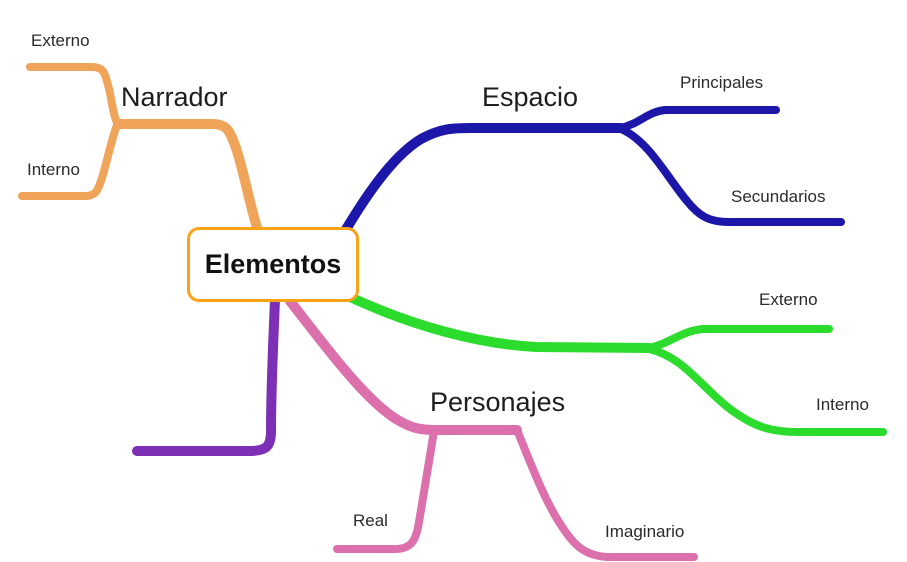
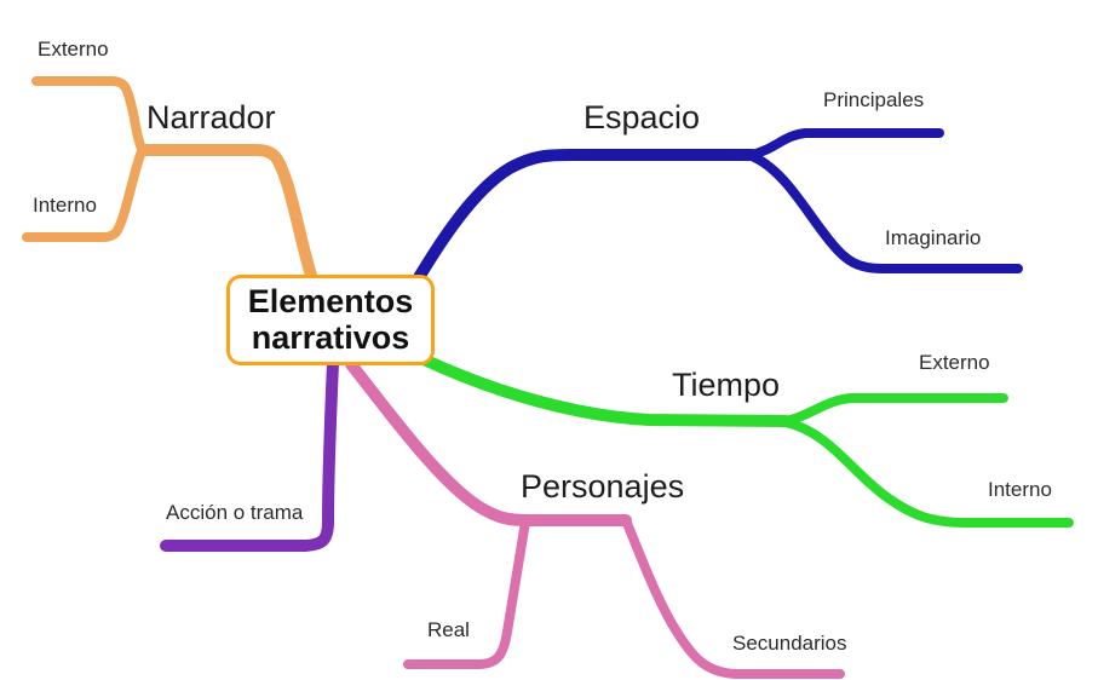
  Narrador
  Espacio
+ Tiempo
  Personajes
  Externo
  Interno
  Principales
- Secundarios
+ Imaginario
  Externo
  Interno
+ Acción o trama
  Real
- Imaginario
+ Secundarios
  Elementos
+ narrativos
